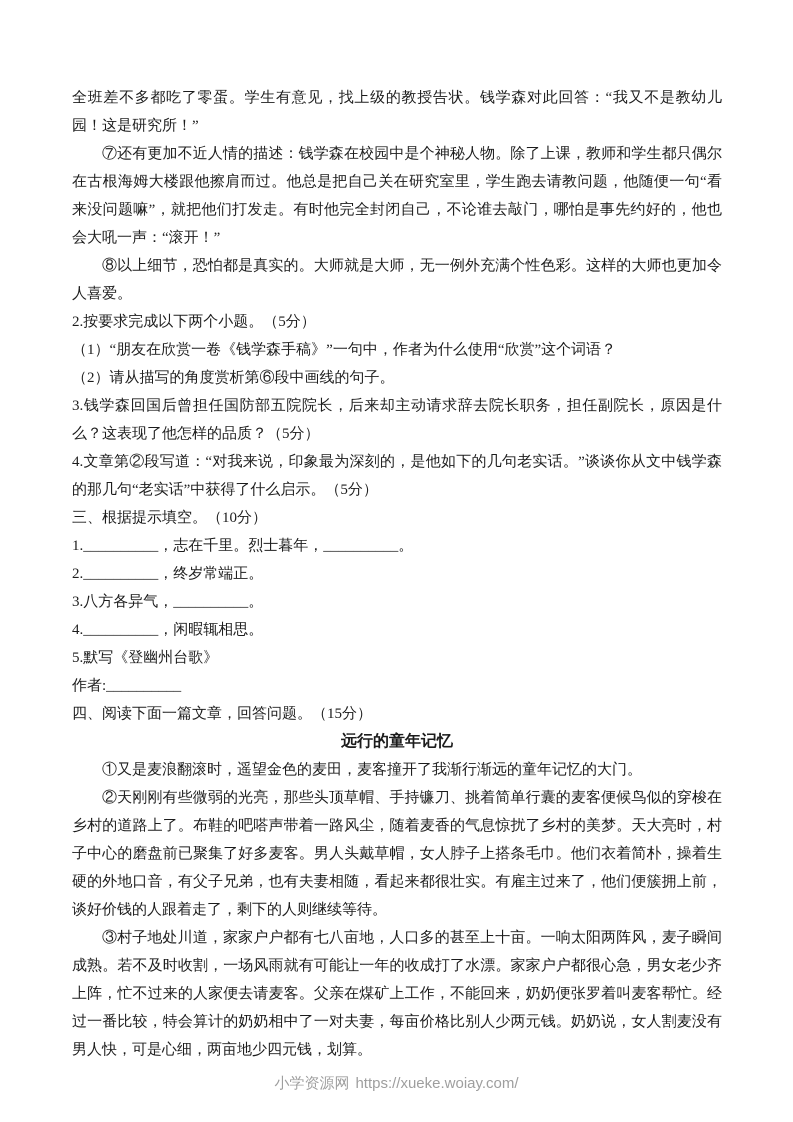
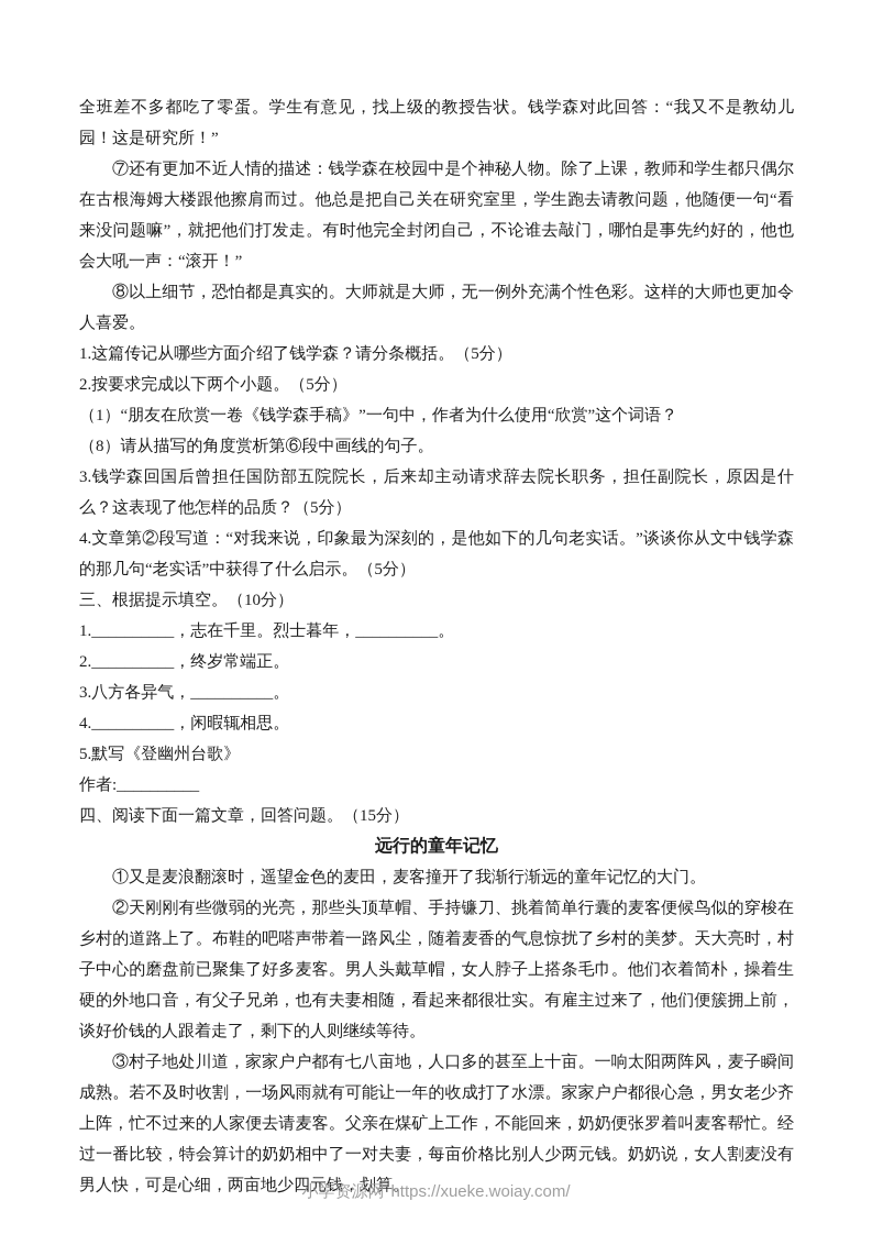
  全班差不多都吃了零蛋。学生有意见，找上级的教授告状。钱学森对此回答：“我又不是教幼儿园！这是研究所！”
  ⑦还有更加不近人情的描述：钱学森在校园中是个神秘人物。除了上课，教师和学生都只偶尔在古根海姆大楼跟他擦肩而过。他总是把自己关在研究室里，学生跑去请教问题，他随便一句“看来没问题嘛”，就把他们打发走。有时他完全封闭自己，不论谁去敲门，哪怕是事先约好的，他也会大吼一声：“滚开！”
  ⑧以上细节，恐怕都是真实的。大师就是大师，无一例外充满个性色彩。这样的大师也更加令人喜爱。
+ 1.这篇传记从哪些方面介绍了钱学森？请分条概括。（5分）
  2.按要求完成以下两个小题。（5分）
  （1）“朋友在欣赏一卷《钱学森手稿》”一句中，作者为什么使用“欣赏”这个词语？
- （2）请从描写的角度赏析第⑥段中画线的句子。
+ （8）请从描写的角度赏析第⑥段中画线的句子。
  3.钱学森回国后曾担任国防部五院院长，后来却主动请求辞去院长职务，担任副院长，原因是什么？这表现了他怎样的品质？（5分）
  4.文章第②段写道：“对我来说，印象最为深刻的，是他如下的几句老实话。”谈谈你从文中钱学森的那几句“老实话”中获得了什么启示。（5分）
  三、根据提示填空。（10分）
  1.__________，志在千里。烈士暮年，__________。
  2.__________，终岁常端正。
  3.八方各异气，__________。
  4.__________，闲暇辄相思。
  5.默写《登幽州台歌》
  作者:__________
  四、阅读下面一篇文章，回答问题。（15分）
  远行的童年记忆
  ①又是麦浪翻滚时，遥望金色的麦田，麦客撞开了我渐行渐远的童年记忆的大门。
  ②天刚刚有些微弱的光亮，那些头顶草帽、手持镰刀、挑着简单行囊的麦客便候鸟似的穿梭在乡村的道路上了。布鞋的吧嗒声带着一路风尘，随着麦香的气息惊扰了乡村的美梦。天大亮时，村子中心的磨盘前已聚集了好多麦客。男人头戴草帽，女人脖子上搭条毛巾。他们衣着简朴，操着生硬的外地口音，有父子兄弟，也有夫妻相随，看起来都很壮实。有雇主过来了，他们便簇拥上前，谈好价钱的人跟着走了，剩下的人则继续等待。
  ③村子地处川道，家家户户都有七八亩地，人口多的甚至上十亩。一响太阳两阵风，麦子瞬间成熟。若不及时收割，一场风雨就有可能让一年的收成打了水漂。家家户户都很心急，男女老少齐上阵，忙不过来的人家便去请麦客。父亲在煤矿上工作，不能回来，奶奶便张罗着叫麦客帮忙。经过一番比较，特会算计的奶奶相中了一对夫妻，每亩价格比别人少两元钱。奶奶说，女人割麦没有男人快，可是心细，两亩地少四元钱，划算。
  小学资源网 https://xueke.woiay.com/
